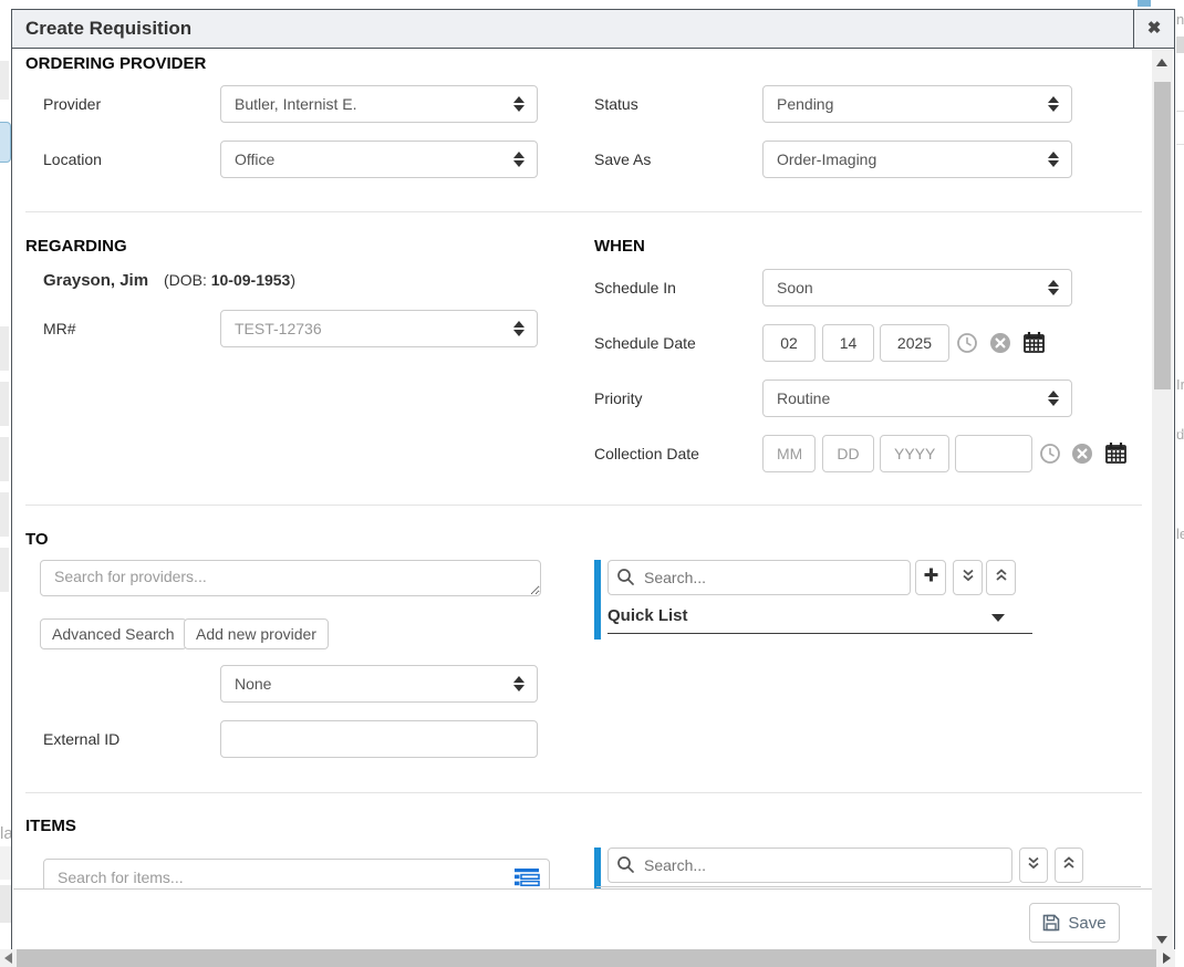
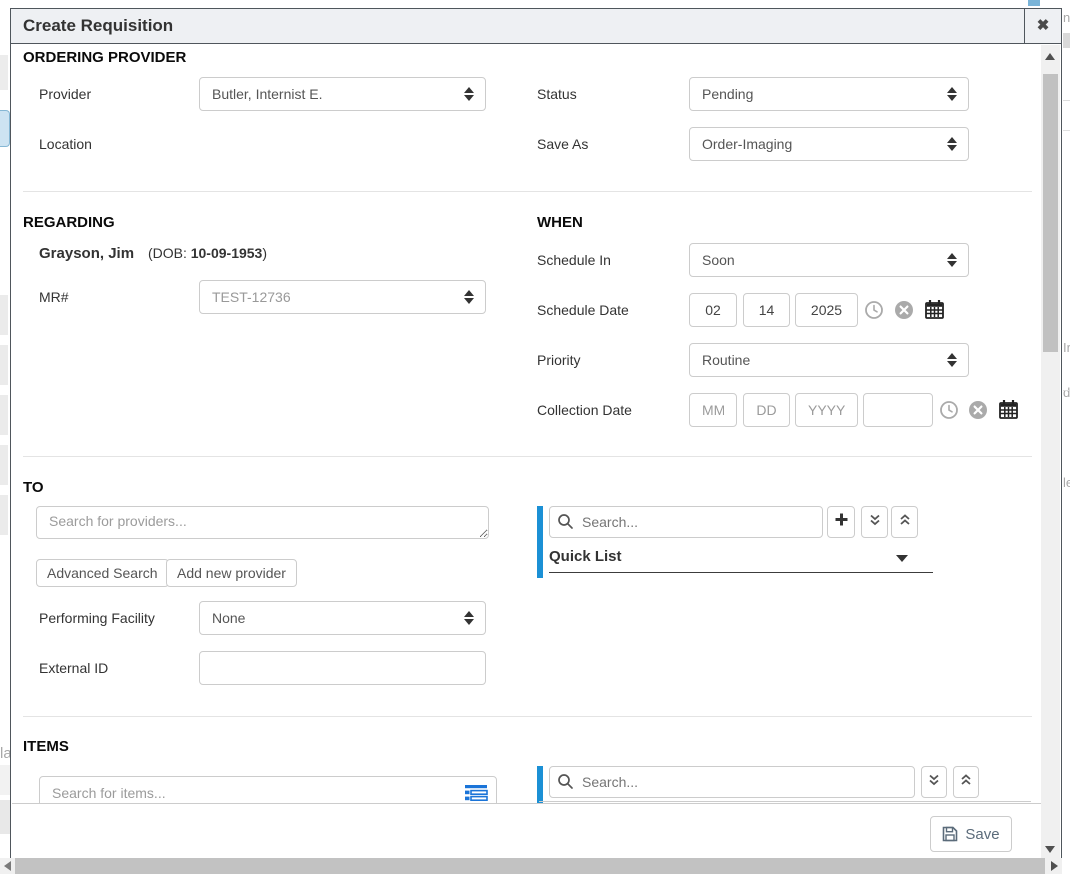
  la
  n
  Ir
  d
  Create Requisition
  ✖
  ORDERING PROVIDER
  Provider
  Butler, Internist E.
  Status
  Pending
  Location
- Office
  Save As
  Order-Imaging
  REGARDING
  Grayson, Jim (DOB: 10-09-1953)
  MR#
  TEST-12736
  WHEN
  Schedule In
  Soon
  Schedule Date
  02
  14
  2025
  Priority
  Routine
  Collection Date
  MM
  DD
  YYYY
  TO
  Search for providers...
  Advanced Search
  Add new provider
+ Performing Facility
  None
  External ID
  Search...
  Quick List
  ITEMS
  Search for items...
  Search...
  Save
